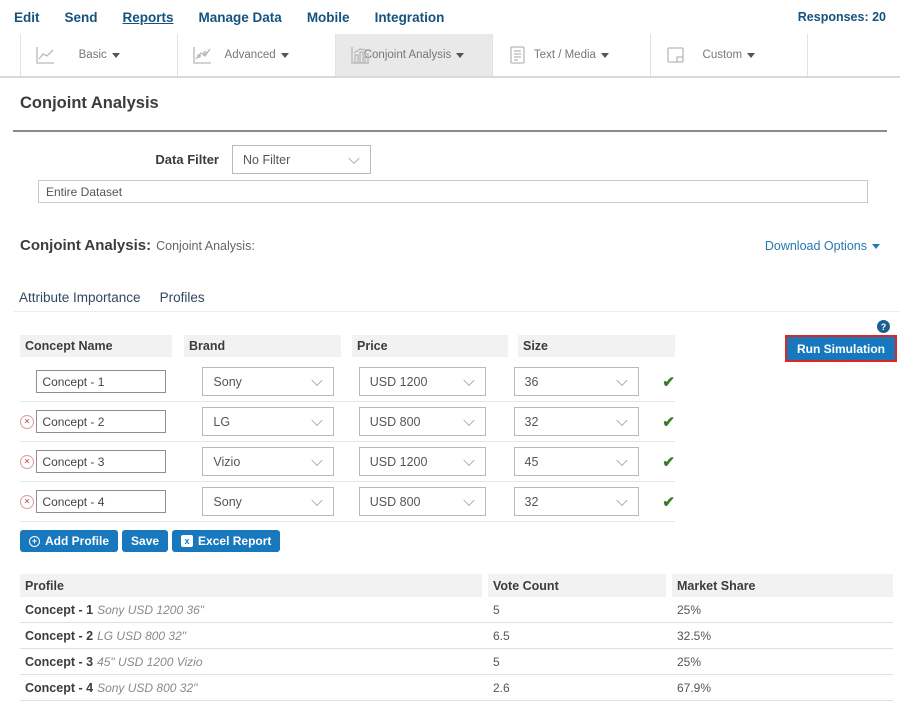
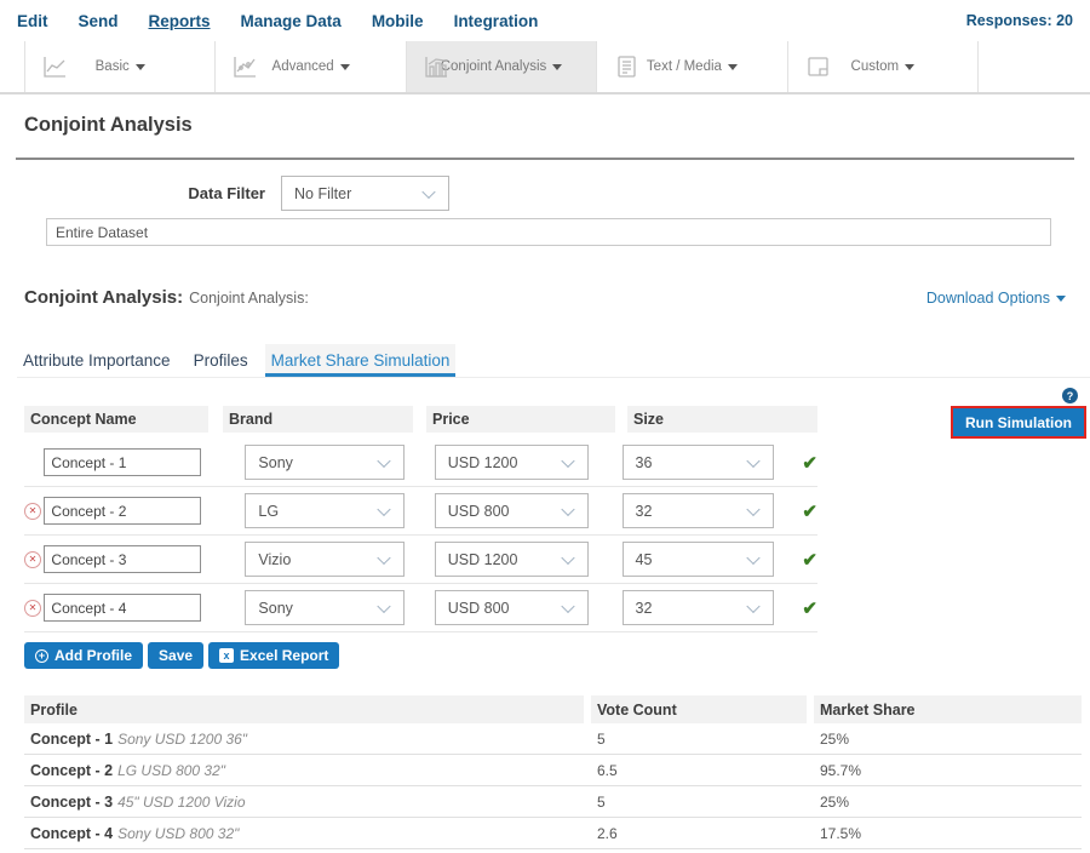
  Edit
  Send
  Reports
  Manage Data
  Mobile
  Integration
  Responses: 20
  Basic
  Advanced
  onjoint Analysis
  Text / Media
  Custom
  Conjoint Analysis
  Data Filter
  No Filter
  Entire Dataset
  Conjoint Analysis:
  Conjoint Analysis:
  Download Options
  Attribute Importance
  Profiles
+ Market Share Simulation
  ?
  Concept Name
  Brand
  Price
  Size
  Run Simulation
  Concept - 1
  Sony
  USD 1200
  36
  ✔
  ✕
  Concept - 2
  LG
  USD 800
  32
  ✔
  ✕
  Concept - 3
  Vizio
  USD 1200
  45
  ✔
  ✕
  Concept - 4
  Sony
  USD 800
  32
  ✔
  +
  Add Profile
  Save
  x
  Excel Report
  Profile
  Vote Count
  Market Share
  Concept - 1 Sony USD 1200 36"
  5
  25%
  Concept - 2 LG USD 800 32"
  6.5
- 32.5%
+ 95.7%
  Concept - 3 45" USD 1200 Vizio
  5
  25%
  Concept - 4 Sony USD 800 32"
  2.6
- 67.9%
+ 17.5%
